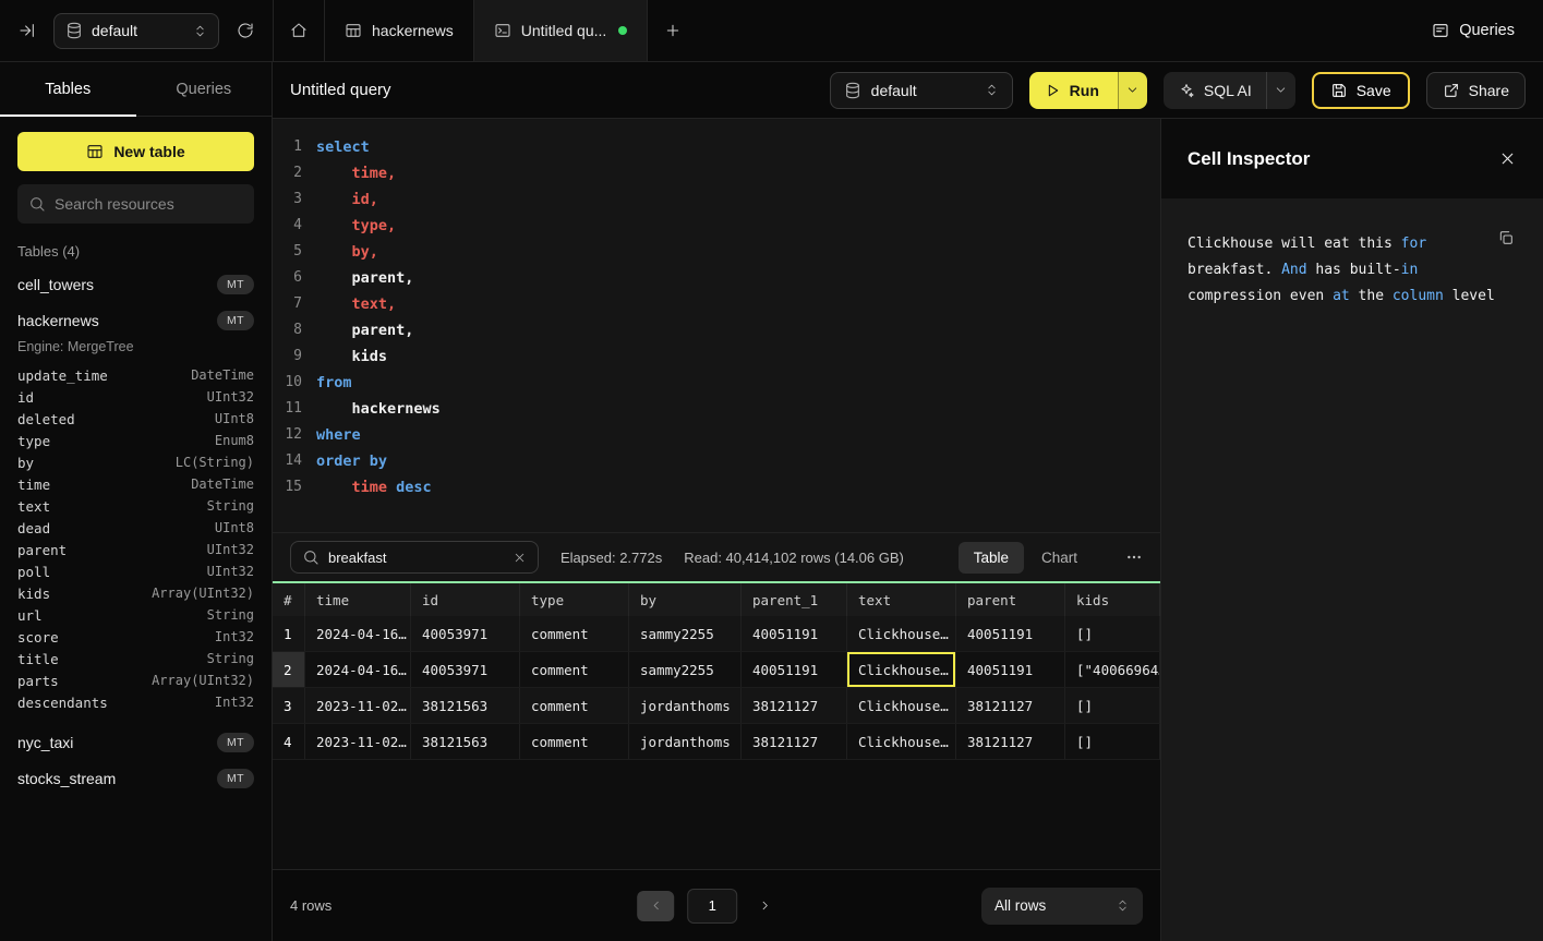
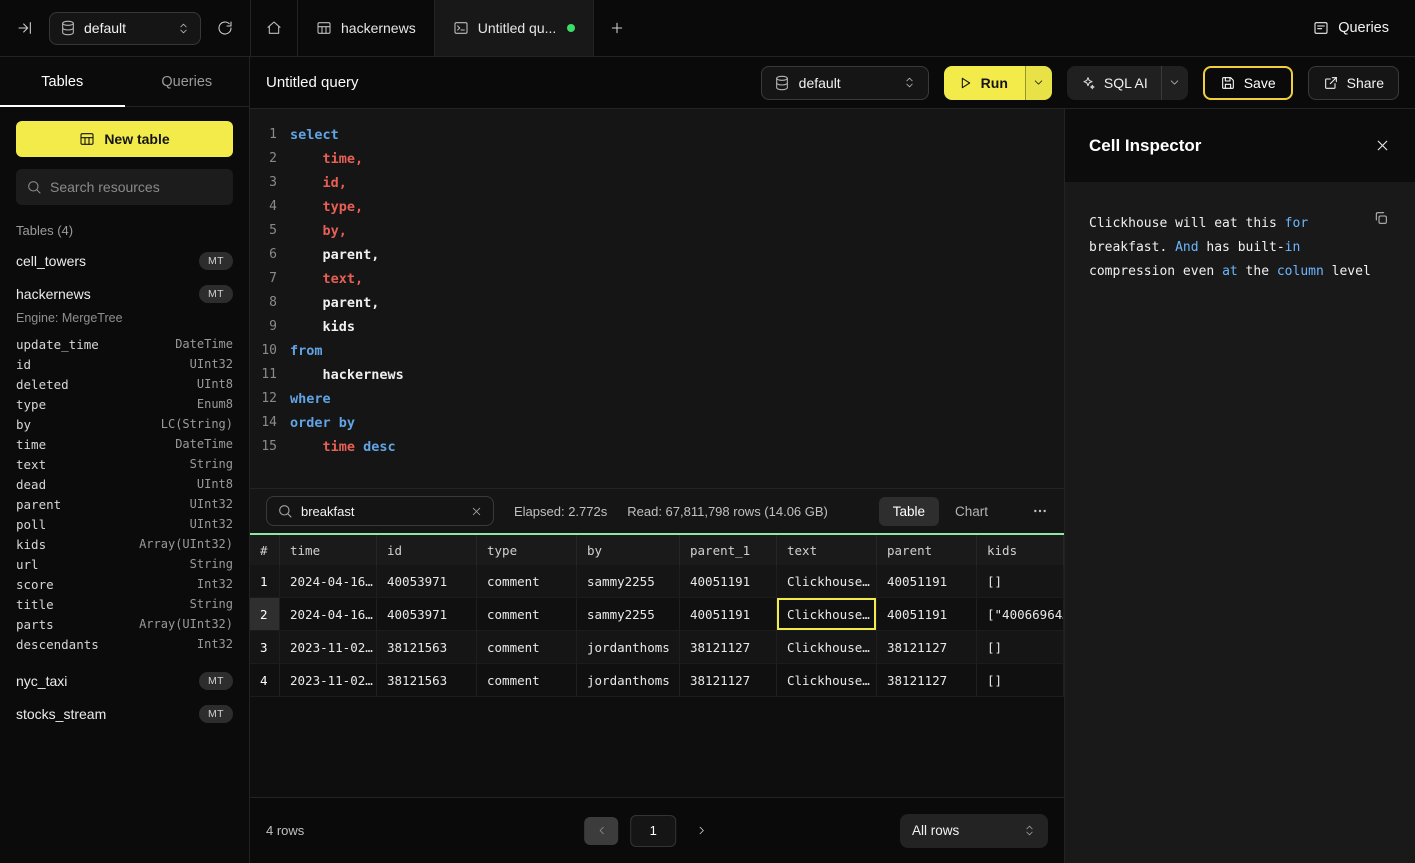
  default
  hackernews
  Untitled qu...
  Queries
  Tables
  Queries
  New table
  Search resources
  Tables (4)
  cell_towers
  MT
  hackernews
  MT
  Engine: MergeTree
  update_time
  DateTime
  id
  UInt32
  deleted
  UInt8
  type
  Enum8
  by
  LC(String)
  time
  DateTime
  text
  String
  dead
  UInt8
  parent
  UInt32
  poll
  UInt32
  kids
  Array(UInt32)
  url
  String
  score
  Int32
  title
  String
  parts
  Array(UInt32)
  descendants
  Int32
  nyc_taxi
  MT
  stocks_stream
  MT
  Untitled query
  default
  Run
  SQL AI
  Save
  Share
  1
  select
  2
  time,
  3
  id,
  4
  type,
  5
  by,
  6
  parent,
  7
  text,
  8
  parent,
  9
  kids
  10
  from
  11
  hackernews
  12
  where
  14
  order by
  15
  time desc
  breakfast
  Elapsed: 2.772s
- Read: 40,414,102 rows (14.06 GB)
+ Read: 67,811,798 rows (14.06 GB)
  Table
  Chart
  #
  time
  id
  type
  by
  parent_1
  text
  parent
  kids
  1
  2024-04-16…
  40053971
  comment
  sammy2255
  40051191
  Clickhouse…
  40051191
  []
  2
  2024-04-16…
  40053971
  comment
  sammy2255
  40051191
  Clickhouse…
  40051191
  ["40066964
  3
  2023-11-02…
  38121563
  comment
  jordanthoms
  38121127
  Clickhouse…
  38121127
  []
  4
  2023-11-02…
  38121563
  comment
  jordanthoms
  38121127
  Clickhouse…
  38121127
  []
  4 rows
  1
  All rows
  Cell Inspector
  Clickhouse will eat this for breakfast. And has built-in compression even at the column level
